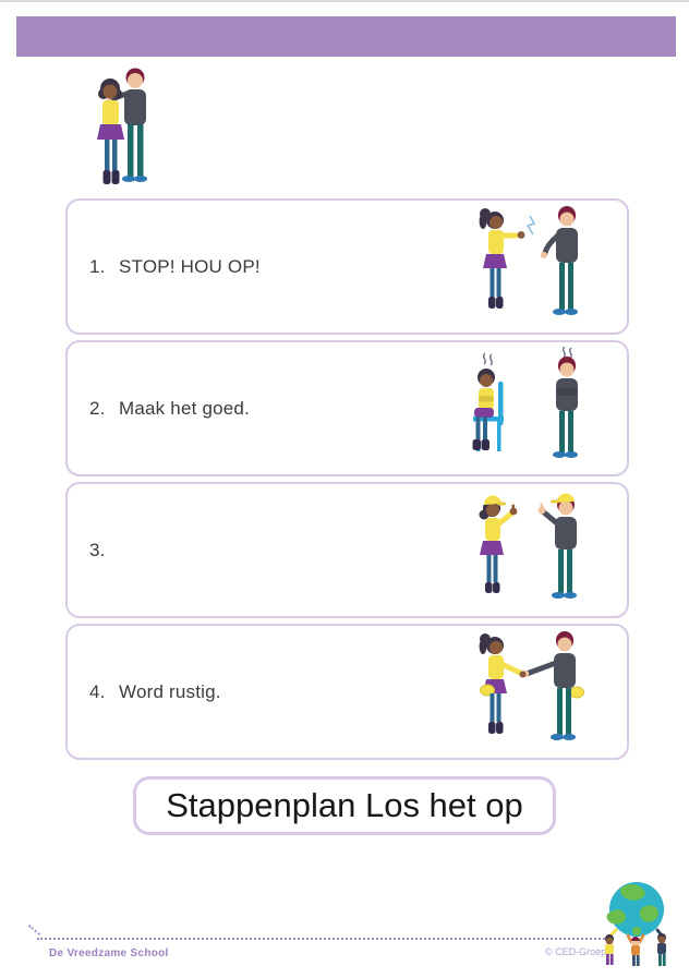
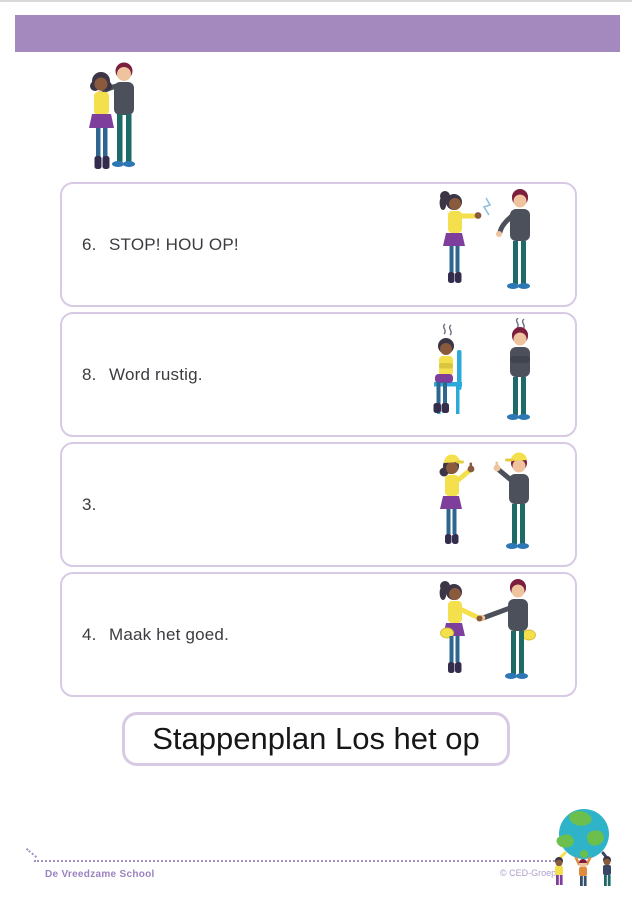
- 1.
+ 6.
  STOP! HOU OP!
- 2.
+ 8.
- Maak het goed.
+ Word rustig.
  3.
  4.
- Word rustig.
+ Maak het goed.
  Stappenplan Los het op
  De Vreedzame School
  © CED-Groep
